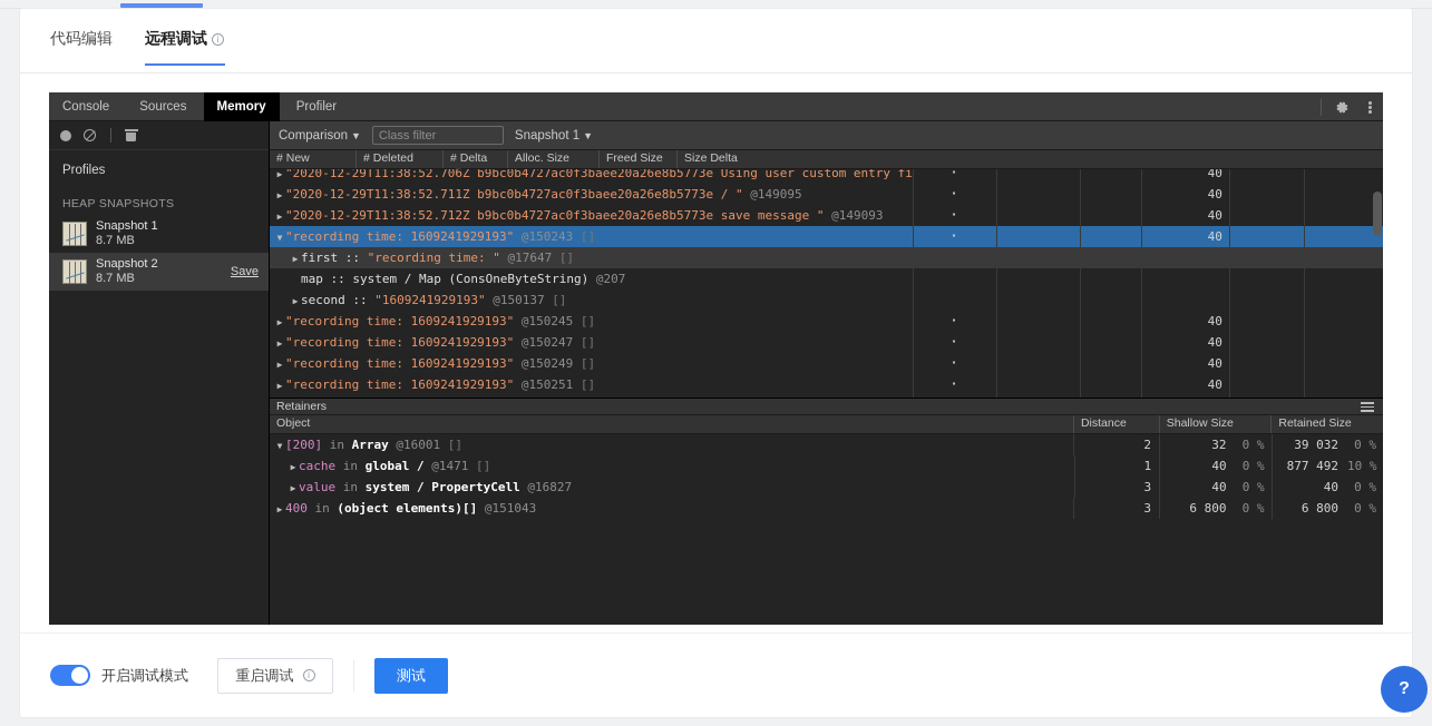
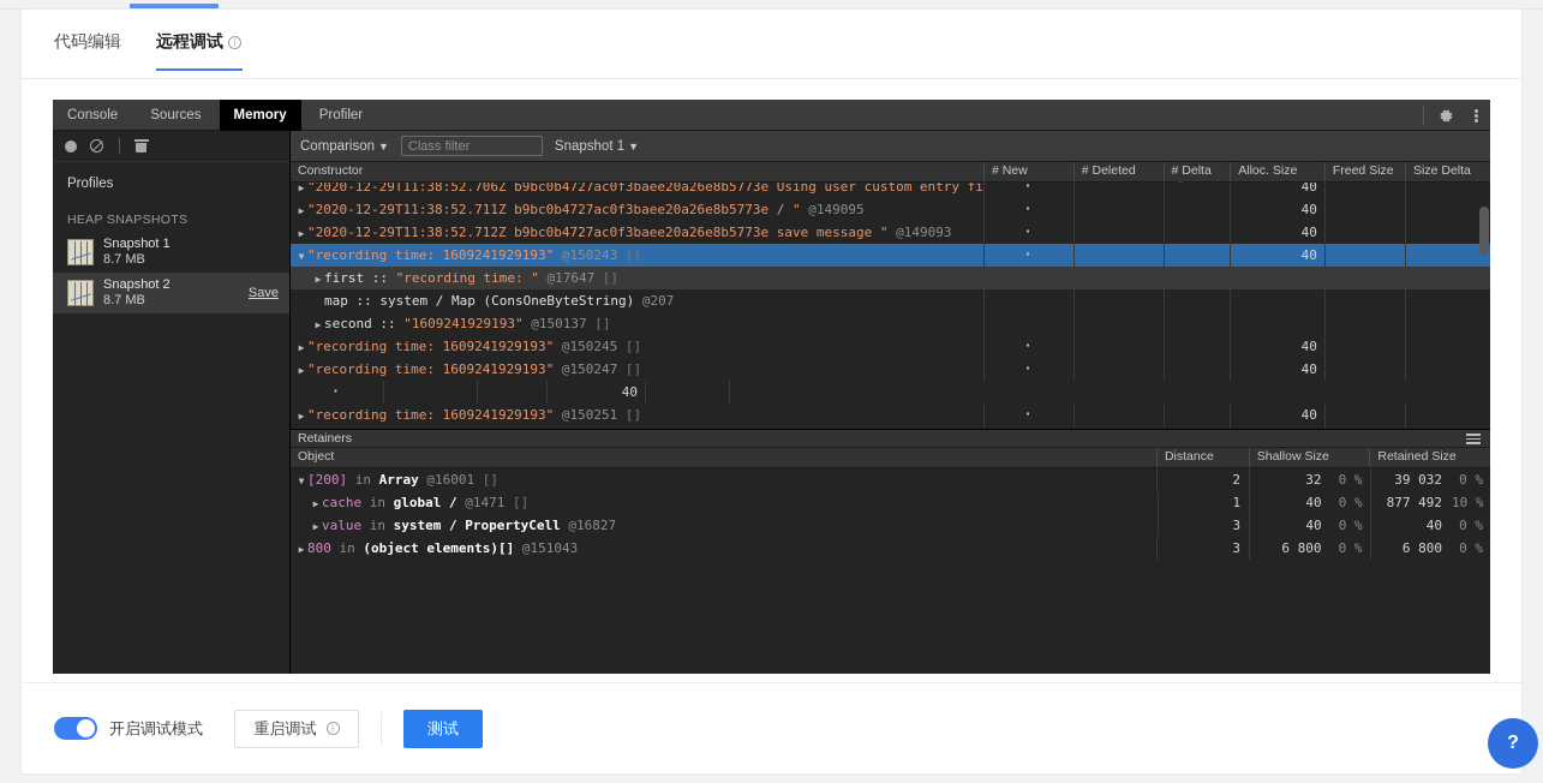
  代码编辑
  远程调试 i
  Console Sources Memory Profiler
  Profiles
  HEAP SNAPSHOTS
  Snapshot 1
  8.7 MB
  Snapshot 2
  8.7 MB
  Save
  Comparison ▼
  Class filter
  Snapshot 1 ▼
+ Constructor
  # New
  # Deleted
  # Delta
  Alloc. Size
  Freed Size
  Size Delta
  ▶ "2020-12-29T11:38:52.706Z b9bc0b4727ac0f3baee20a26e8b5773e Using user custom entry fi
  ·
  40
  ▶ "2020-12-29T11:38:52.711Z b9bc0b4727ac0f3baee20a26e8b5773e / " @149095
  ·
  40
  ▶ "2020-12-29T11:38:52.712Z b9bc0b4727ac0f3baee20a26e8b5773e save message " @149093
  ·
  40
  ▼ "recording time: 1609241929193" @150243 []
  ·
  40
  ▶ first :: "recording time: " @17647 []
  map :: system / Map (ConsOneByteString) @207
  ▶ second :: "1609241929193" @150137 []
  ▶ "recording time: 1609241929193" @150245 []
  ·
  40
  ▶ "recording time: 1609241929193" @150247 []
  ·
  40
- ▶ "recording time: 1609241929193" @150249 []
  ·
  40
  ▶ "recording time: 1609241929193" @150251 []
  ·
  40
  Retainers
  Object
  Distance
  Shallow Size
  Retained Size
  ▼ [200] in Array @16001 []
  2
  32
  0 %
  39 032
  0 %
  ▶ cache in global / @1471 []
  1
  40
  0 %
  877 492
  10 %
  ▶ value in system / PropertyCell @16827
  3
  40
  0 %
  40
  0 %
- ▶ 400 in (object elements)[] @151043
+ ▶ 800 in (object elements)[] @151043
  3
  6 800
  0 %
  6 800
  0 %
  开启调试模式
  重启调试
  i
  测试
  ?
